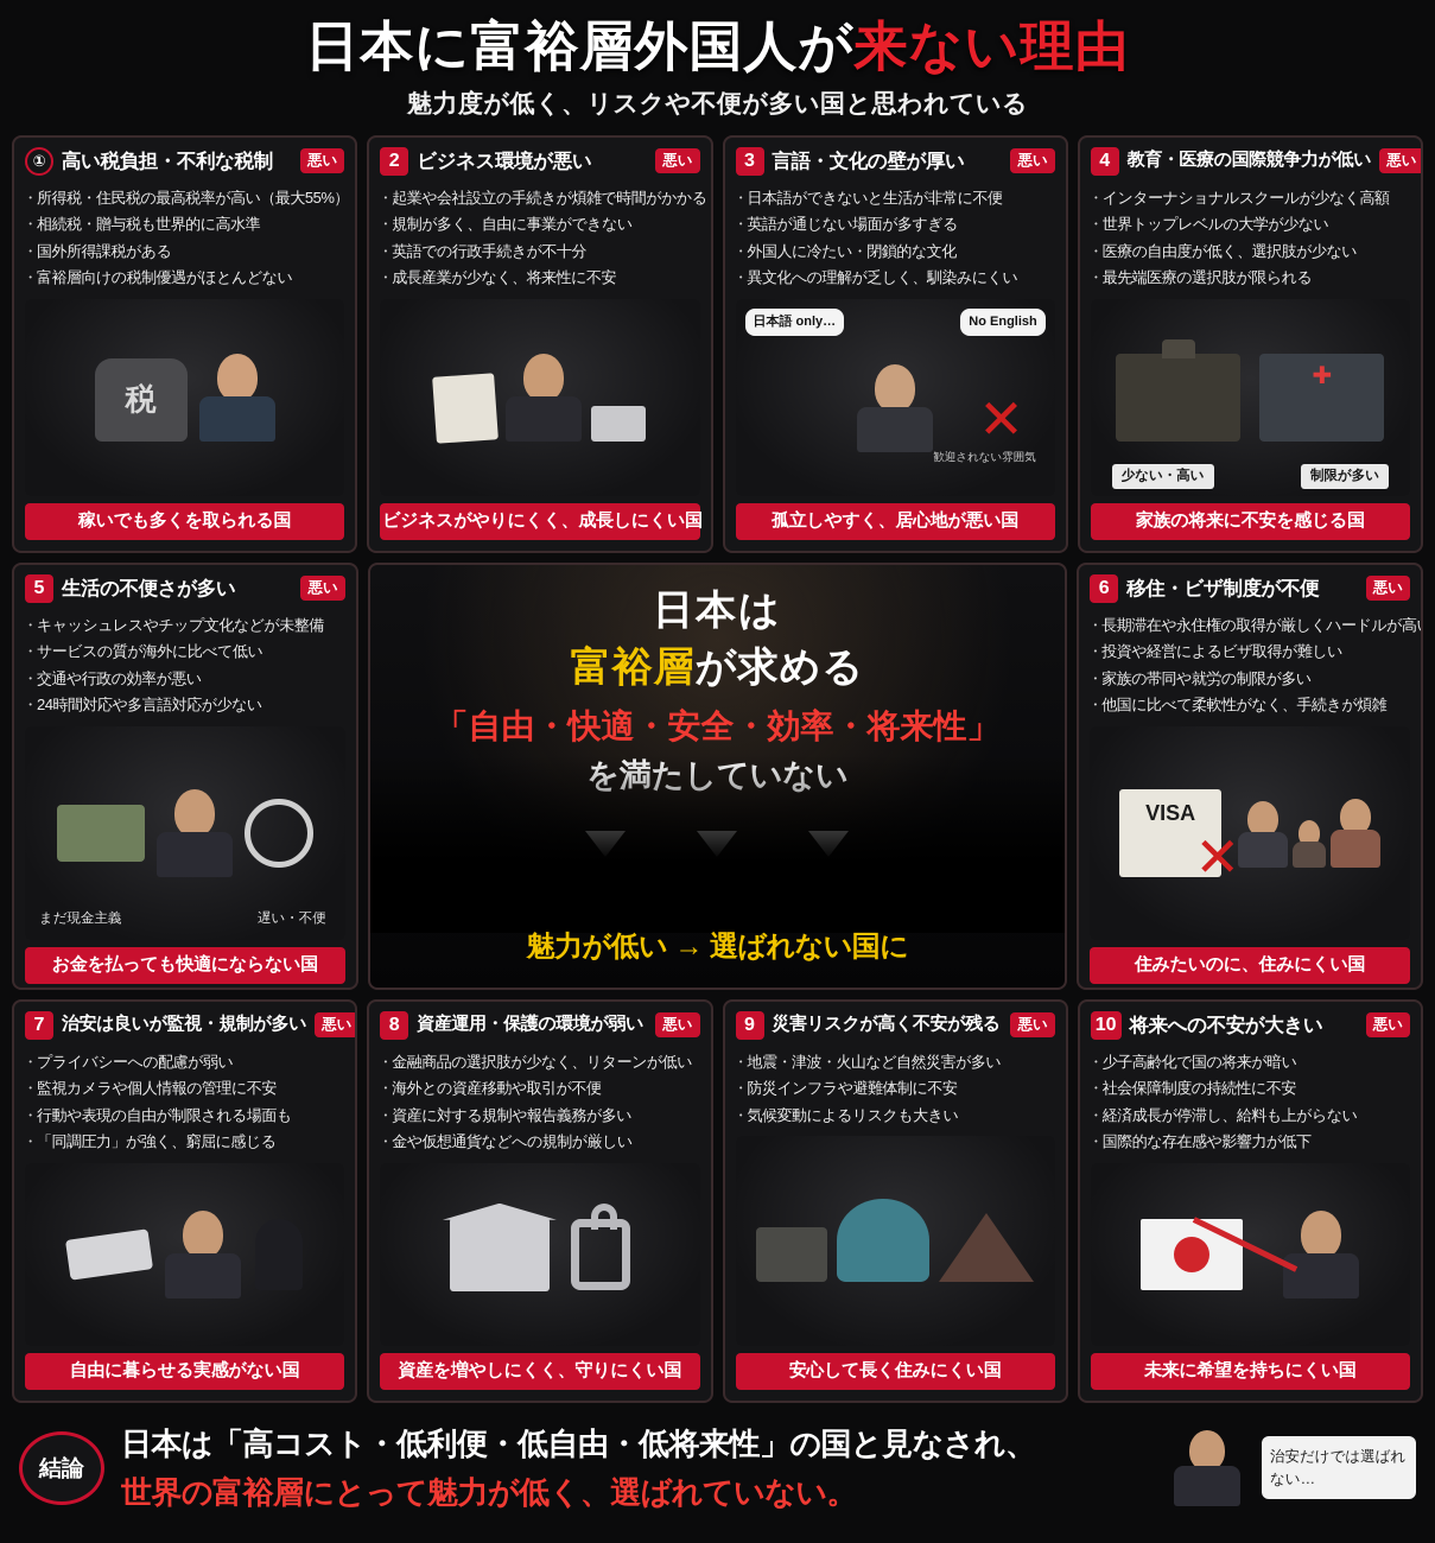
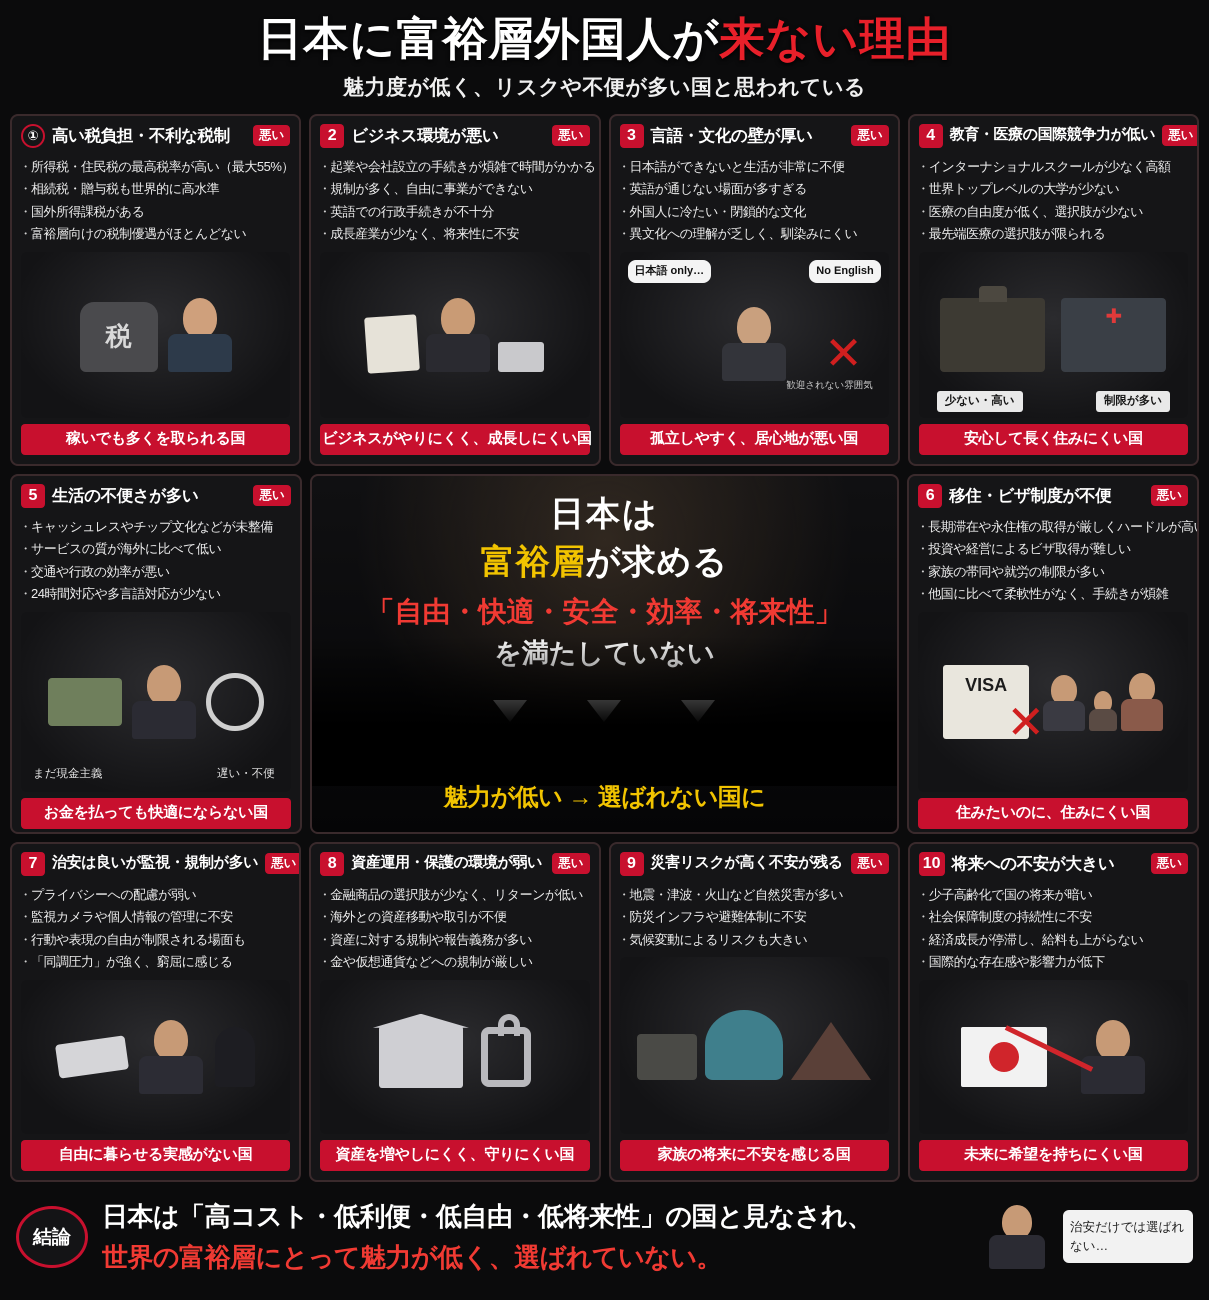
  日本に富裕層外国人が来ない理由
  魅力度が低く、リスクや不便が多い国と思われている
  ①
  高い税負担・不利な税制
  悪い
  所得税・住民税の最高税率が高い（最大55%）
  相続税・贈与税も世界的に高水準
  国外所得課税がある
  富裕層向けの税制優遇がほとんどない
  税
  稼いでも多くを取られる国
  2
  ビジネス環境が悪い
  悪い
  起業や会社設立の手続きが煩雑で時間がかかる
  規制が多く、自由に事業ができない
  英語での行政手続きが不十分
  成長産業が少なく、将来性に不安
  ビジネスがやりにくく、成長しにくい国
  3
  言語・文化の壁が厚い
  悪い
  日本語ができないと生活が非常に不便
  英語が通じない場面が多すぎる
  外国人に冷たい・閉鎖的な文化
  異文化への理解が乏しく、馴染みにくい
  日本語 only…
  No English
  ✕
  歓迎されない雰囲気
  孤立しやすく、居心地が悪い国
  4
  教育・医療の国際競争力が低い
  悪い
  インターナショナルスクールが少なく高額
  世界トップレベルの大学が少ない
  医療の自由度が低く、選択肢が少ない
  最先端医療の選択肢が限られる
  ✚
  少ない・高い
  制限が多い
- 家族の将来に不安を感じる国
+ 安心して長く住みにくい国
  5
  生活の不便さが多い
  悪い
  キャッシュレスやチップ文化などが未整備
  サービスの質が海外に比べて低い
  交通や行政の効率が悪い
  24時間対応や多言語対応が少ない
  まだ現金主義
  遅い・不便
  お金を払っても快適にならない国
  日本は
  富裕層が求める
  「自由・快適・安全・効率・将来性」
  魅力が低い → 選ばれない国に
  6
  移住・ビザ制度が不便
  悪い
  長期滞在や永住権の取得が厳しくハードルが高
  投資や経営によるビザ取得が難しい
  家族の帯同や就労の制限が多い
  他国に比べて柔軟性がなく、手続きが煩雑
  VISA
  ✕
  住みたいのに、住みにくい国
  7
  治安は良いが監視・規制が多い
  悪い
  プライバシーへの配慮が弱い
  監視カメラや個人情報の管理に不安
  行動や表現の自由が制限される場面も
  「同調圧力」が強く、窮屈に感じる
  自由に暮らせる実感がない国
  8
  資産運用・保護の環境が弱い
  悪い
  金融商品の選択肢が少なく、リターンが低い
  海外との資産移動や取引が不便
  資産に対する規制や報告義務が多い
  金や仮想通貨などへの規制が厳しい
  資産を増やしにくく、守りにくい国
  9
  災害リスクが高く不安が残る
  悪い
  地震・津波・火山など自然災害が多い
  防災インフラや避難体制に不安
  気候変動によるリスクも大きい
- 安心して長く住みにくい国
+ 家族の将来に不安を感じる国
  10
  将来への不安が大きい
  悪い
  少子高齢化で国の将来が暗い
  社会保障制度の持続性に不安
  経済成長が停滞し、給料も上がらない
  国際的な存在感や影響力が低下
  未来に希望を持ちにくい国
  結論
  日本は「高コスト・低利便・低自由・低将来性」の国と見なされ、
  世界の富裕層にとって魅力が低く、選ばれていない。
  治安だけでは選ばれない…
